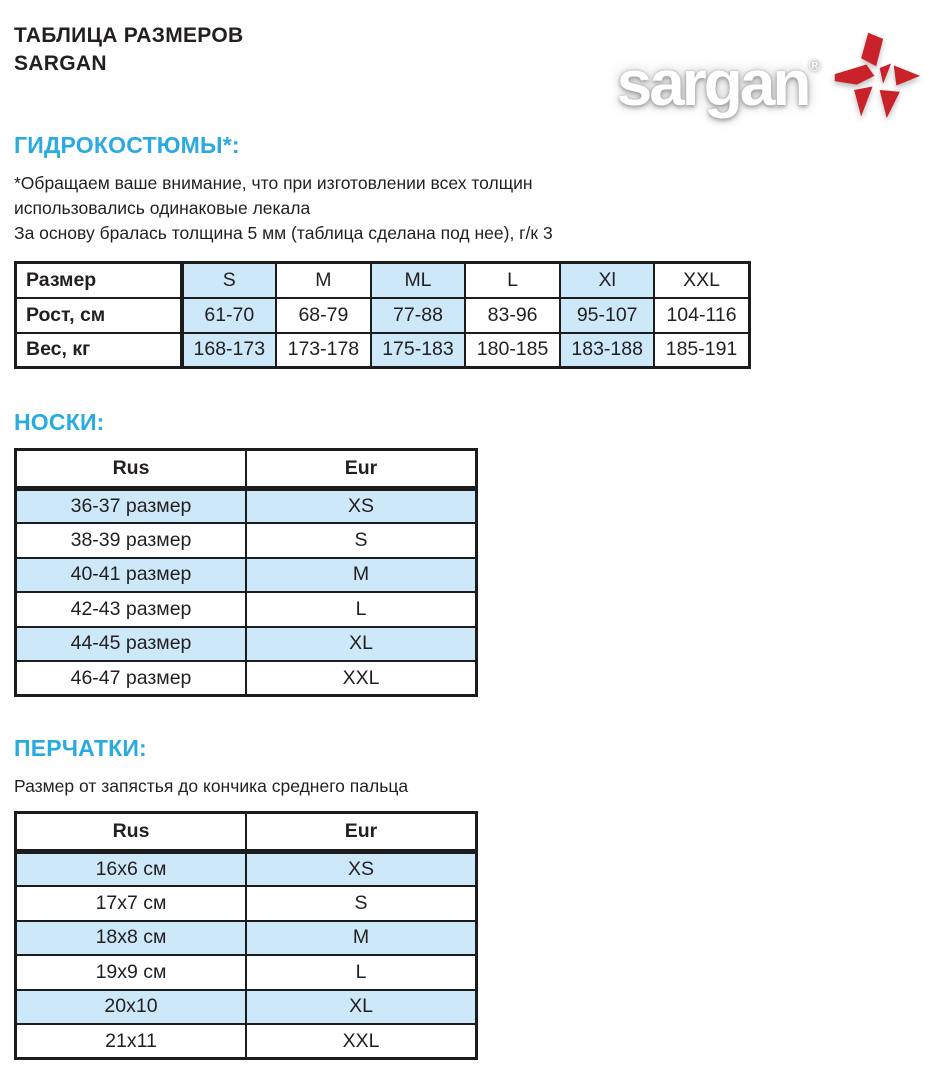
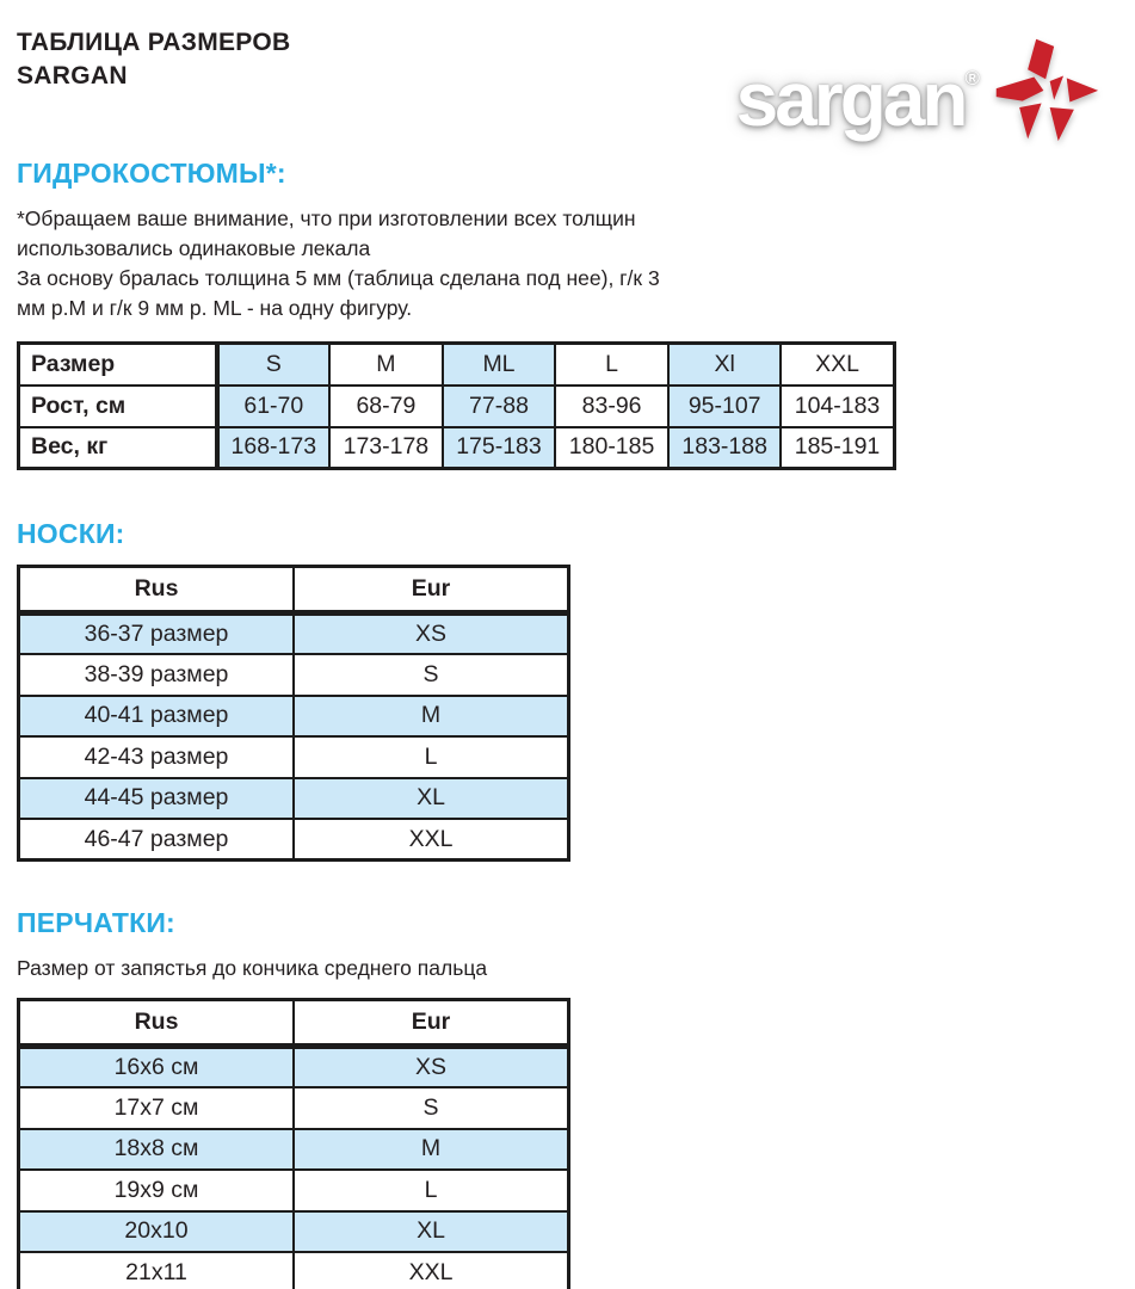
  ТАБЛИЦА РАЗМЕРОВ
  SARGAN
  sargan®
  ГИДРОКОСТЮМЫ*:
  *Обращаем ваше внимание, что при изготовлении всех толщин
  использовались одинаковые лекала
  За основу бралась толщина 5 мм (таблица сделана под нее), г/к 3
+ мм р.М и г/к 9 мм р. ML - на одну фигуру.
  Размер	S	M	ML	L	Xl	XXL
- Рост, см	61-70	68-79	77-88	83-96	95-107	104-116
+ Рост, см	61-70	68-79	77-88	83-96	95-107	104-183
  Вес, кг	168-173	173-178	175-183	180-185	183-188	185-191
  НОСКИ:
  Rus	Eur
  36-37 размер	XS
  38-39 размер	S
  40-41 размер	M
  42-43 размер	L
  44-45 размер	XL
  46-47 размер	XXL
  ПЕРЧАТКИ:
  Размер от запястья до кончика среднего пальца
  Rus	Eur
  16x6 см	XS
  17x7 см	S
  18x8 см	M
  19x9 см	L
  20x10	XL
  21x11	XXL
